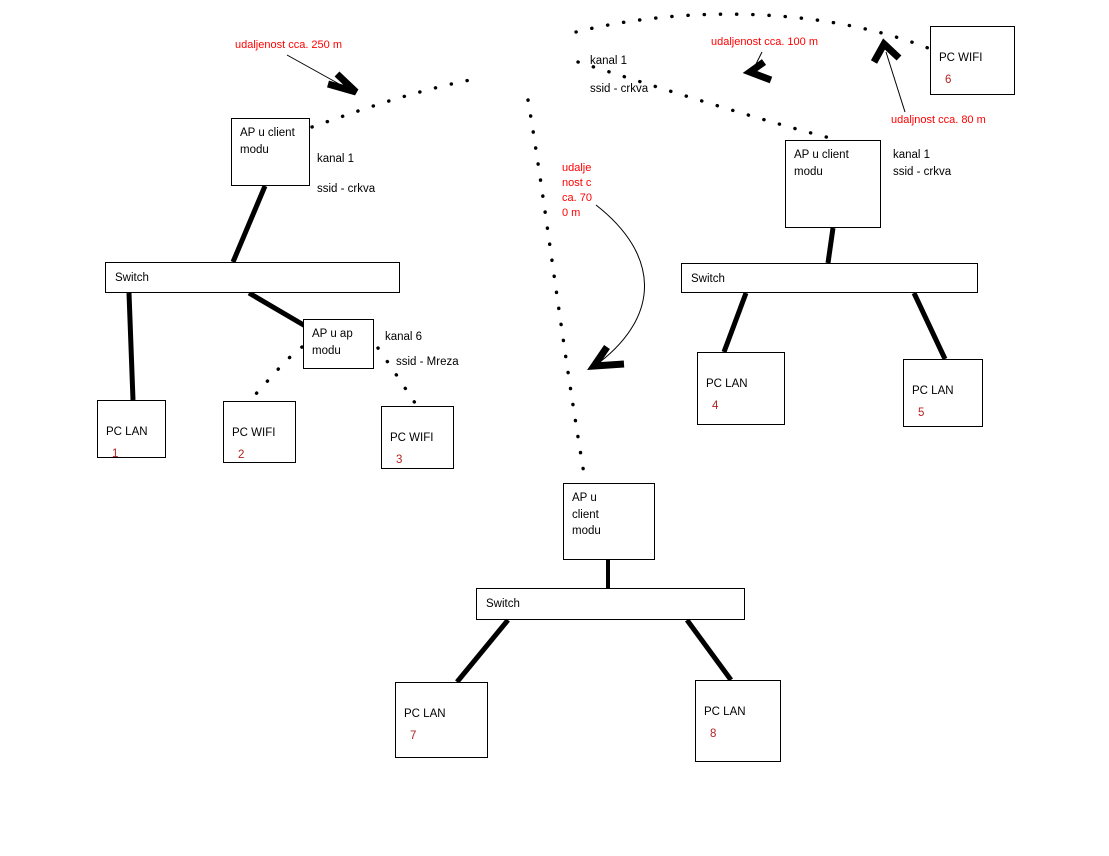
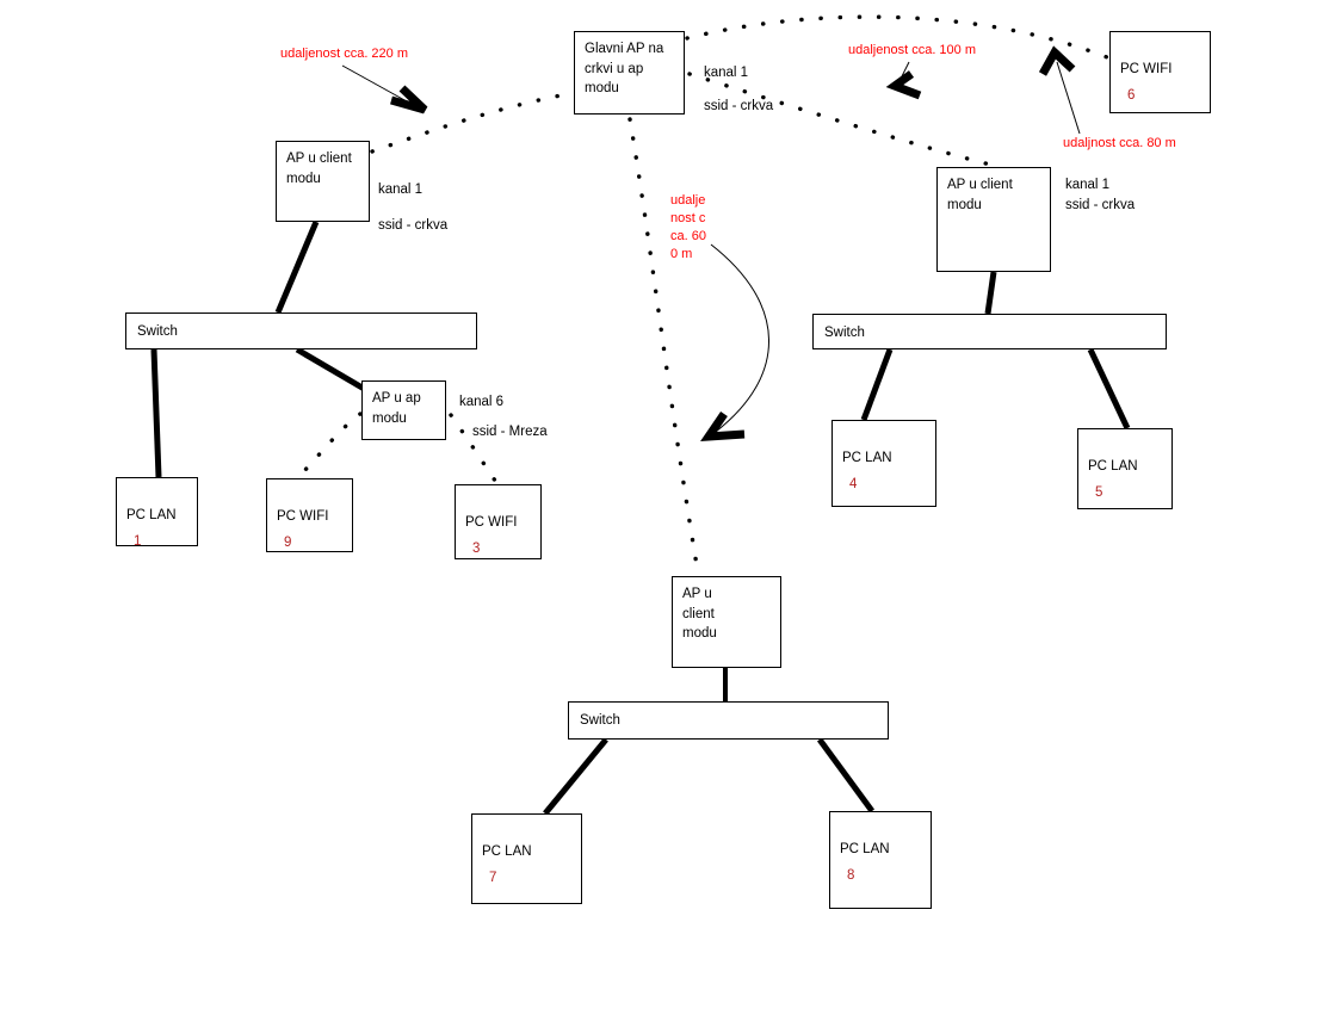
+ Glavni AP na
+ crkvi u ap modu
  AP u client
  modu
  AP u client
  modu
  AP u
  client
  modu
  AP u ap
  modu
  Switch
  Switch
  Switch
  PC LAN
  1
  PC WIFI
- 2
+ 9
  PC WIFI
  3
  PC LAN
  4
  PC LAN
  5
  PC WIFI
  6
  PC LAN
  7
  PC LAN
  8
  kanal 1
  ssid - crkva
  kanal 1
  ssid - crkva
  kanal 1
  ssid - crkva
  kanal 6
  ssid - Mreza
- udaljenost cca. 250 m
+ udaljenost cca. 220 m
  udaljenost cca. 100 m
  udaljnost cca. 80 m
- udaljenost cca. 700 m
+ udaljenost cca. 600 m
